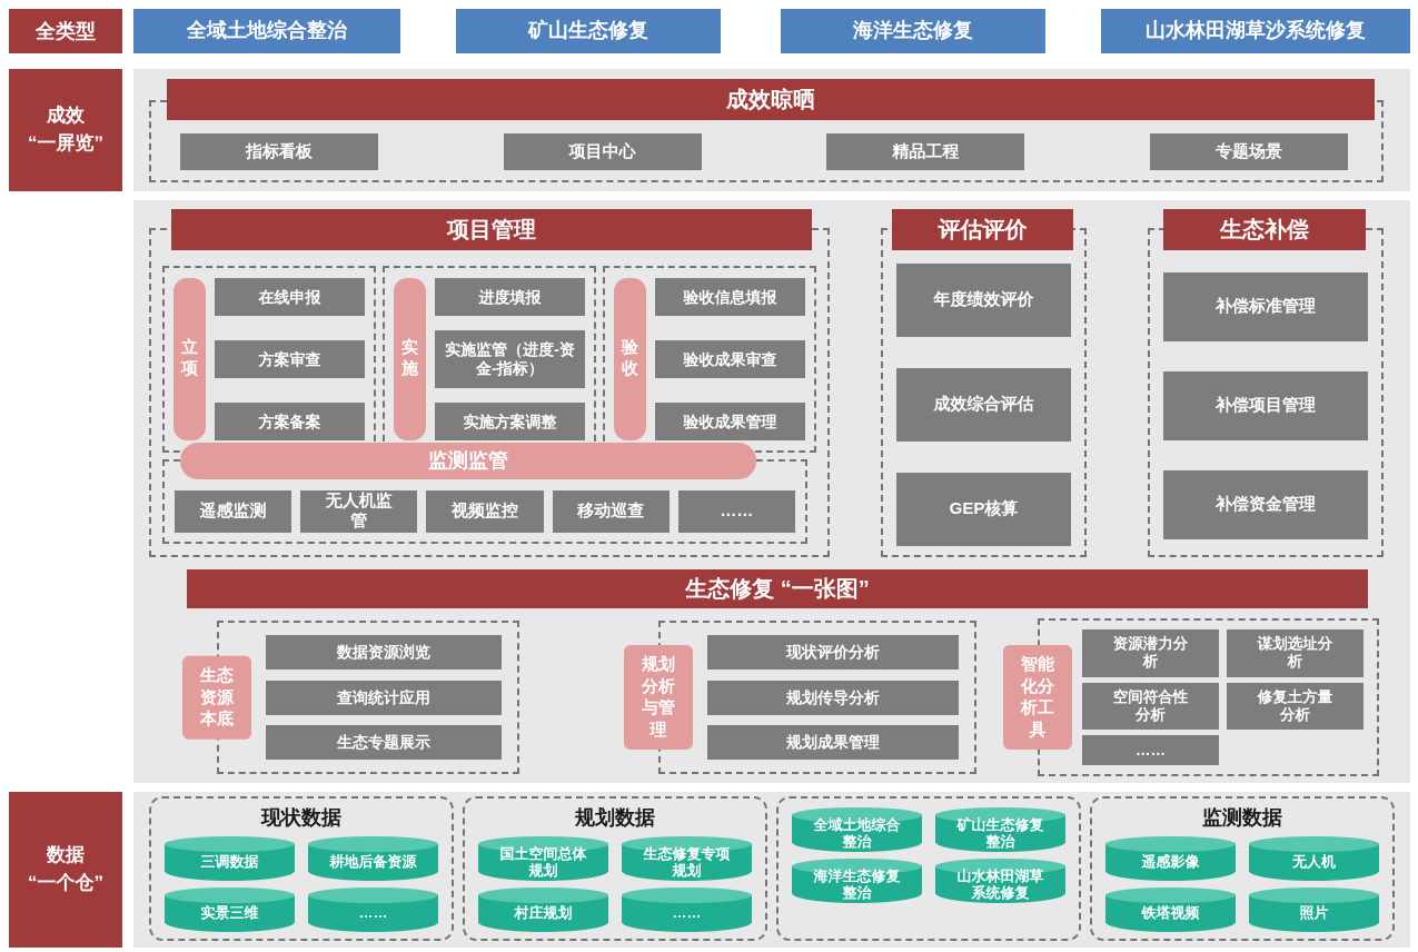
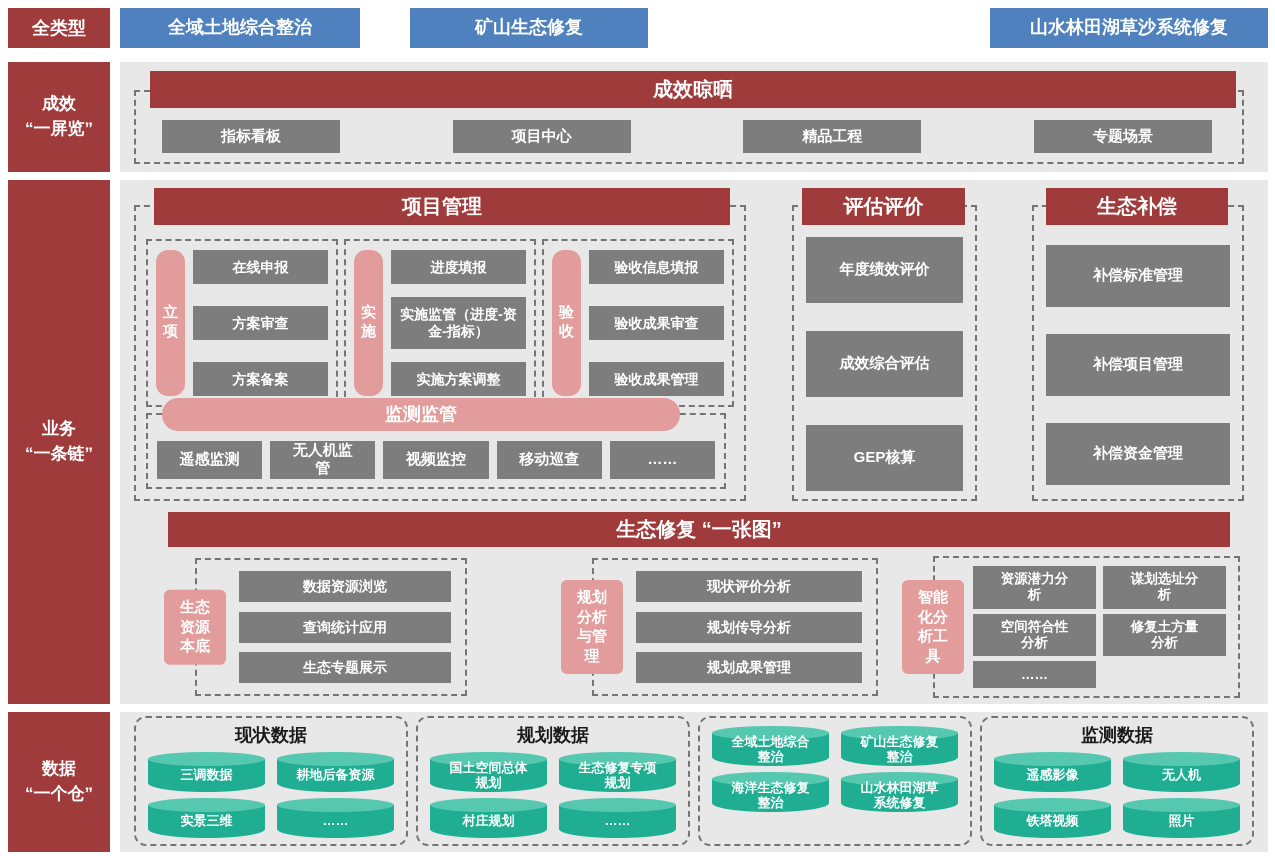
  全类型
  全域土地综合整治
  矿山生态修复
- 海洋生态修复
  山水林田湖草沙系统修复
  成效
  “一屏览”
  成效晾晒
  指标看板
  项目中心
  精品工程
  专题场景
+ 业务
+ “一条链”
  项目管理
  立项
  在线申报
  方案审查
  方案备案
  实施
  进度填报
  实施监管（进度-资金-指标）
  实施方案调整
  验收
  验收信息填报
  验收成果审查
  验收成果管理
  监测监管
  遥感监测
  无人机监管
  视频监控
  移动巡查
  ……
  评估评价
  年度绩效评价
  成效综合评估
  GEP核算
  生态补偿
  补偿标准管理
  补偿项目管理
  补偿资金管理
  生态修复 “一张图”
  生态资源本底
  数据资源浏览
  查询统计应用
  生态专题展示
  规划分析与管理
  现状评价分析
  规划传导分析
  规划成果管理
  智能化分析工具
  资源潜力分析
  谋划选址分析
  空间符合性分析
  修复土方量分析
  ……
  数据
  “一个仓”
  现状数据
  三调数据
  耕地后备资源
  实景三维
  ……
  规划数据
  国土空间总体规划
  生态修复专项规划
  村庄规划
  ……
  全域土地综合整治
  矿山生态修复整治
  海洋生态修复整治
  山水林田湖草系统修复
  监测数据
  遥感影像
  无人机
  铁塔视频
  照片
